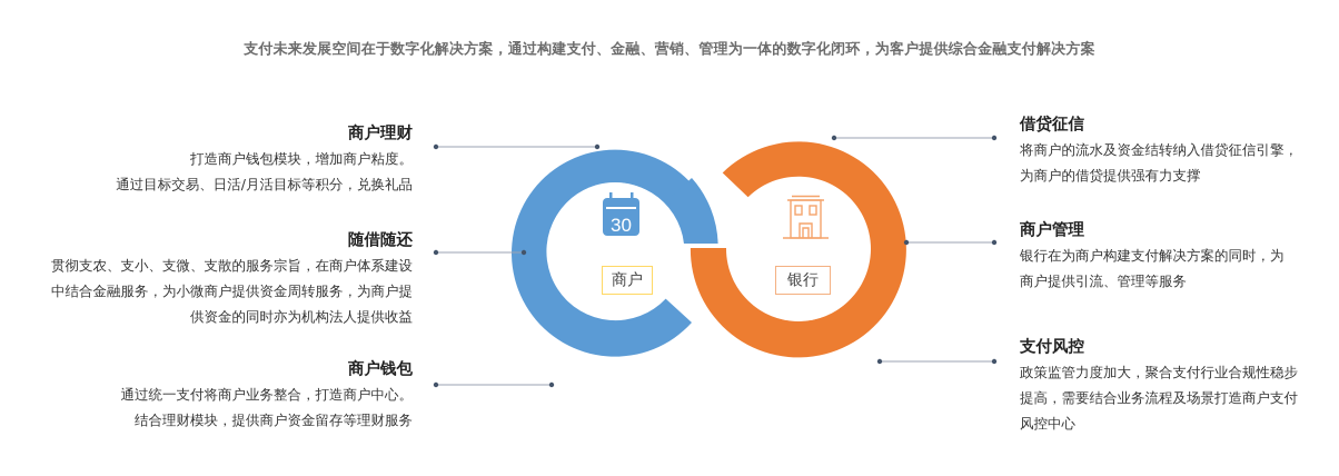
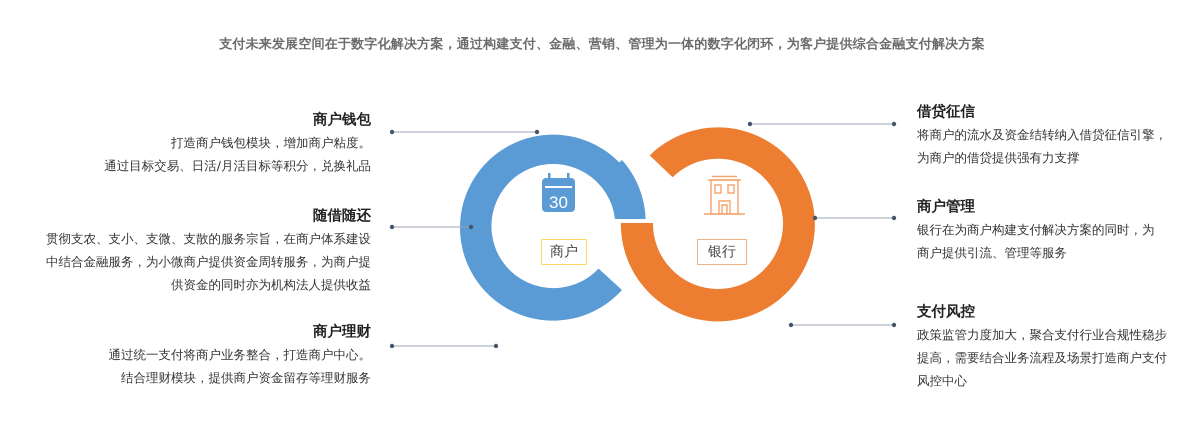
  支付未来发展空间在于数字化解决方案，通过构建支付、金融、营销、管理为一体的数字化闭环，为客户提供综合金融支付解决方案
  30
  商户
  银行
- 商户理财
+ 商户钱包
  打造商户钱包模块，增加商户粘度。
  通过目标交易、日活/月活目标等积分，兑换礼品
  随借随还
  贯彻支农、支小、支微、支散的服务宗旨，在商户体系建设
  中结合金融服务，为小微商户提供资金周转服务，为商户提
  供资金的同时亦为机构法人提供收益
- 商户钱包
+ 商户理财
  通过统一支付将商户业务整合，打造商户中心。
  结合理财模块，提供商户资金留存等理财服务
  借贷征信
  将商户的流水及资金结转纳入借贷征信引擎，
  为商户的借贷提供强有力支撑
  商户管理
  银行在为商户构建支付解决方案的同时，为
  商户提供引流、管理等服务
  支付风控
  政策监管力度加大，聚合支付行业合规性稳步
  提高，需要结合业务流程及场景打造商户支付
  风控中心
